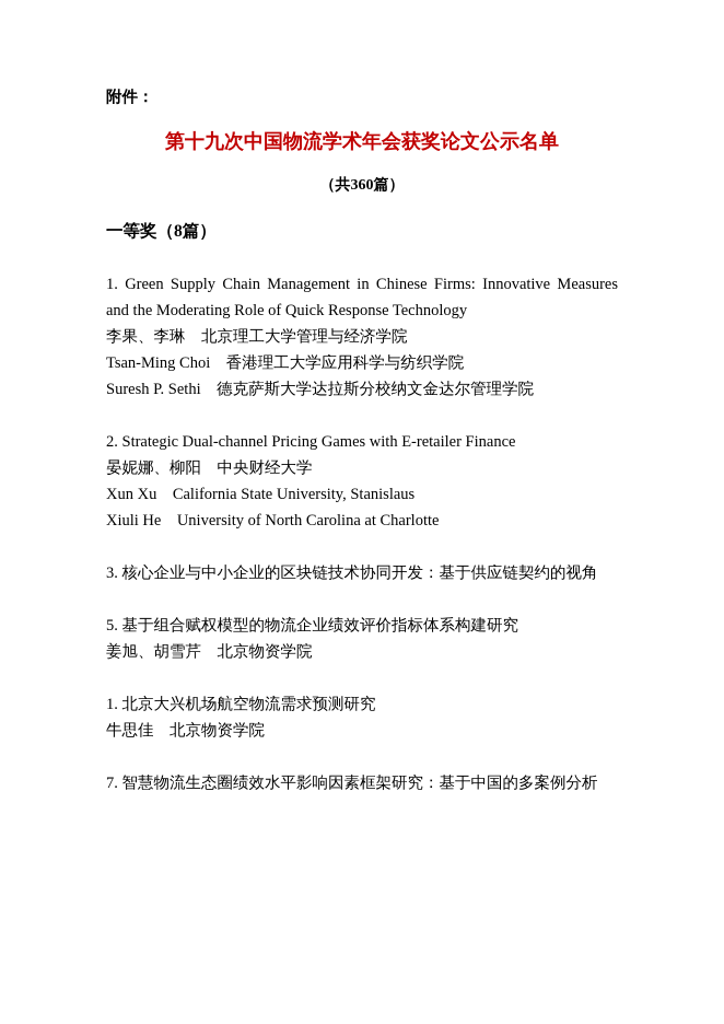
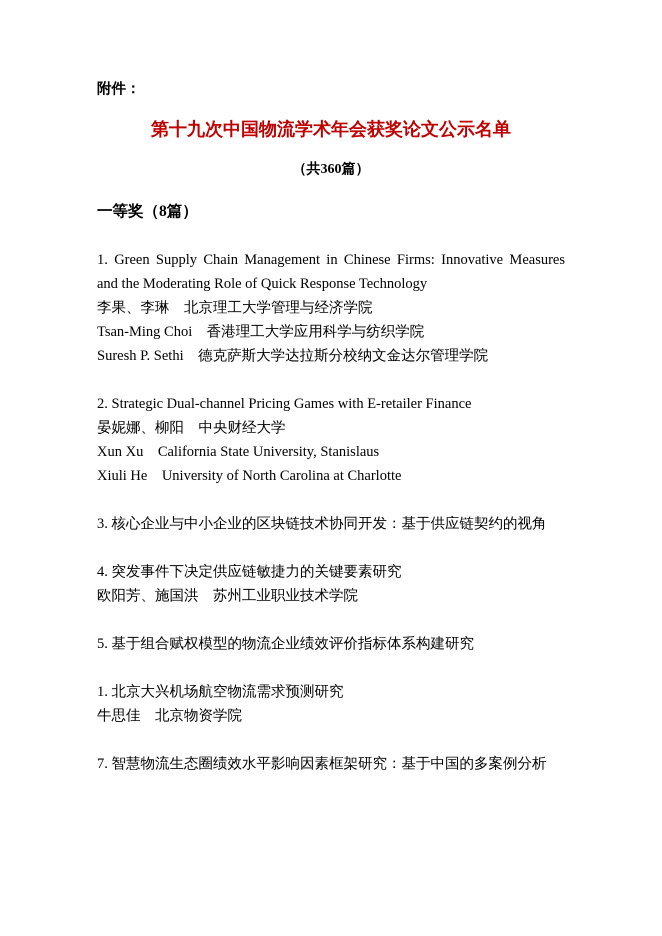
  附件：
  第十九次中国物流学术年会获奖论文公示名单
  （共360篇）
  一等奖（8篇）
  1. Green Supply Chain Management in Chinese Firms: Innovative Measures and the Moderating Role of Quick Response Technology
  李果、李琳 北京理工大学管理与经济学院
  Tsan-Ming Choi 香港理工大学应用科学与纺织学院
  Suresh P. Sethi 德克萨斯大学达拉斯分校纳文金达尔管理学院
  2. Strategic Dual-channel Pricing Games with E-retailer Finance
  晏妮娜、柳阳 中央财经大学
  Xun Xu California State University, Stanislaus
  Xiuli He University of North Carolina at Charlotte
  3. 核心企业与中小企业的区块链技术协同开发：基于供应链契约的视角
+ 4. 突发事件下决定供应链敏捷力的关键要素研究
+ 欧阳芳、施国洪 苏州工业职业技术学院
  5. 基于组合赋权模型的物流企业绩效评价指标体系构建研究
- 姜旭、胡雪芹 北京物资学院
  1. 北京大兴机场航空物流需求预测研究
  牛思佳 北京物资学院
  7. 智慧物流生态圈绩效水平影响因素框架研究：基于中国的多案例分析
